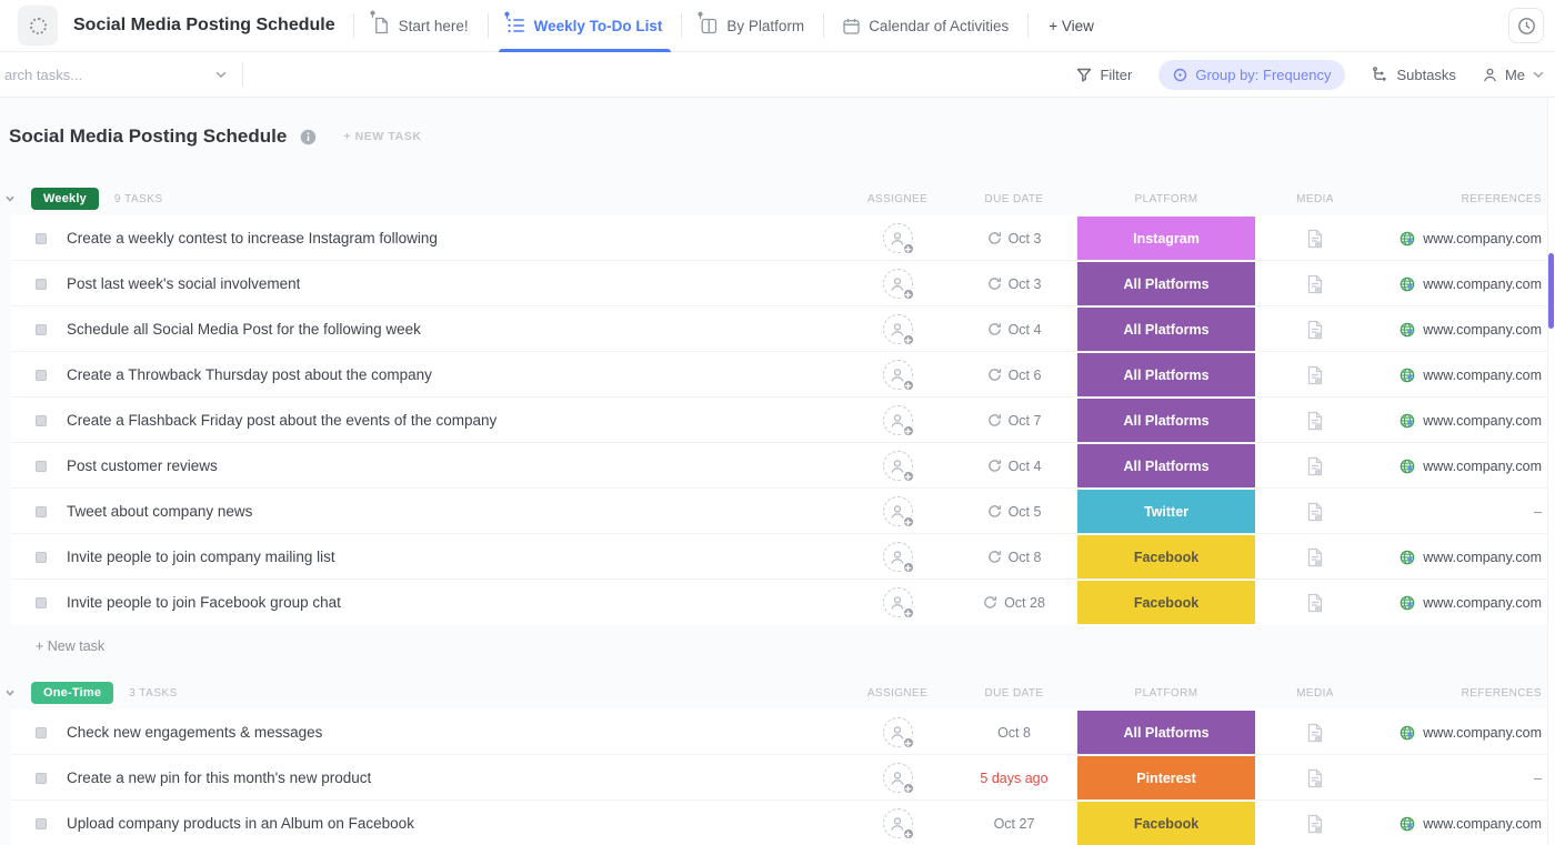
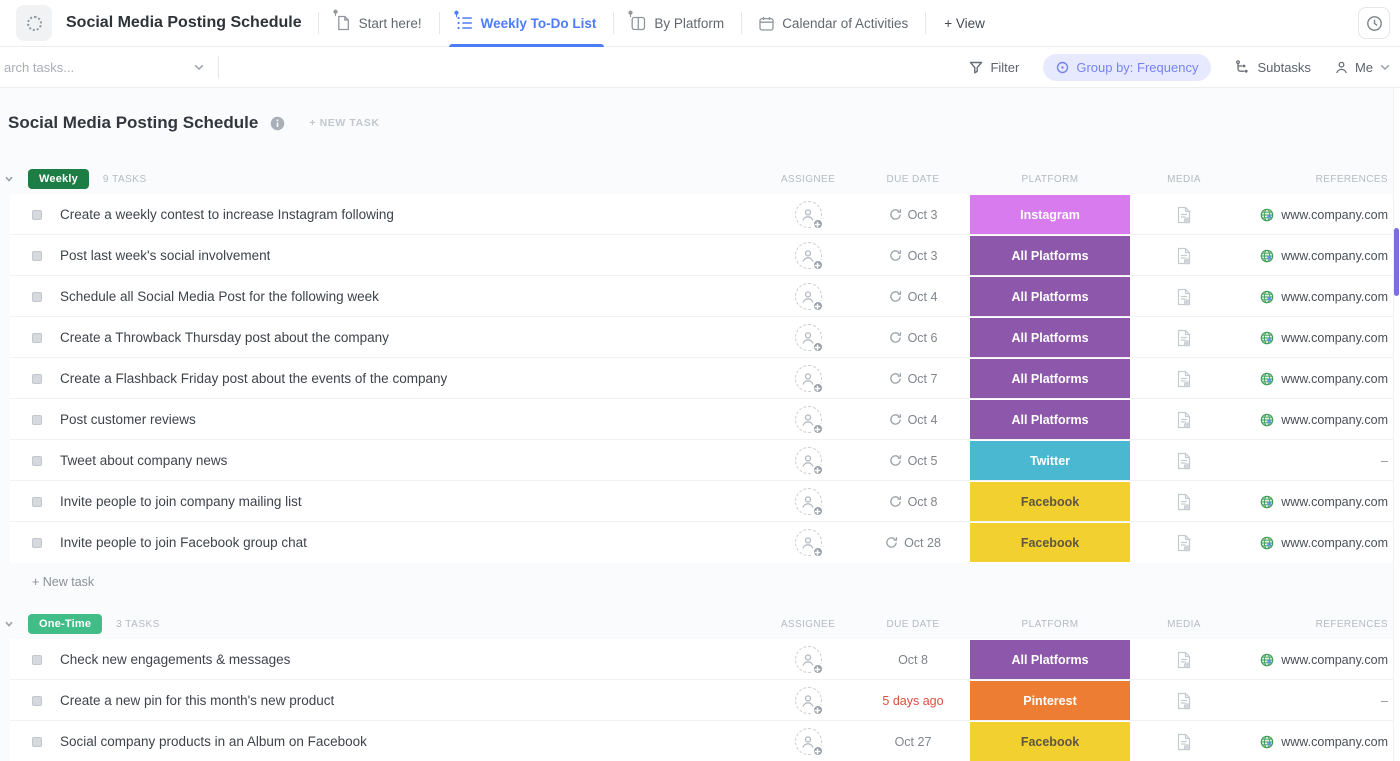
  Social Media Posting Schedule
  Start here!
  Weekly To-Do List
  By Platform
  Calendar of Activities
  + View
  arch tasks...
  Filter
  Group by: Frequency
  Subtasks
  Me
  Social Media Posting Schedule
  + NEW TASK
  Weekly
  9 TASKS
  ASSIGNEE
  DUE DATE
  PLATFORM
  MEDIA
  REFERENCES
  Create a weekly contest to increase Instagram following
  Oct 3
  Instagram
  www.company.com
  Post last week's social involvement
  Oct 3
  All Platforms
  www.company.com
  Schedule all Social Media Post for the following week
  Oct 4
  All Platforms
  www.company.com
  Create a Throwback Thursday post about the company
  Oct 6
  All Platforms
  www.company.com
  Create a Flashback Friday post about the events of the company
  Oct 7
  All Platforms
  www.company.com
  Post customer reviews
  Oct 4
  All Platforms
  www.company.com
  Tweet about company news
  Oct 5
  Twitter
  –
  Invite people to join company mailing list
  Oct 8
  Facebook
  www.company.com
  Invite people to join Facebook group chat
  Oct 28
  Facebook
  www.company.com
  + New task
  One-Time
  3 TASKS
  ASSIGNEE
  DUE DATE
  PLATFORM
  MEDIA
  REFERENCES
  Check new engagements & messages
  Oct 8
  All Platforms
  www.company.com
  Create a new pin for this month's new product
  5 days ago
  Pinterest
  –
- Upload company products in an Album on Facebook
+ Social company products in an Album on Facebook
  Oct 27
  Facebook
  www.company.com
